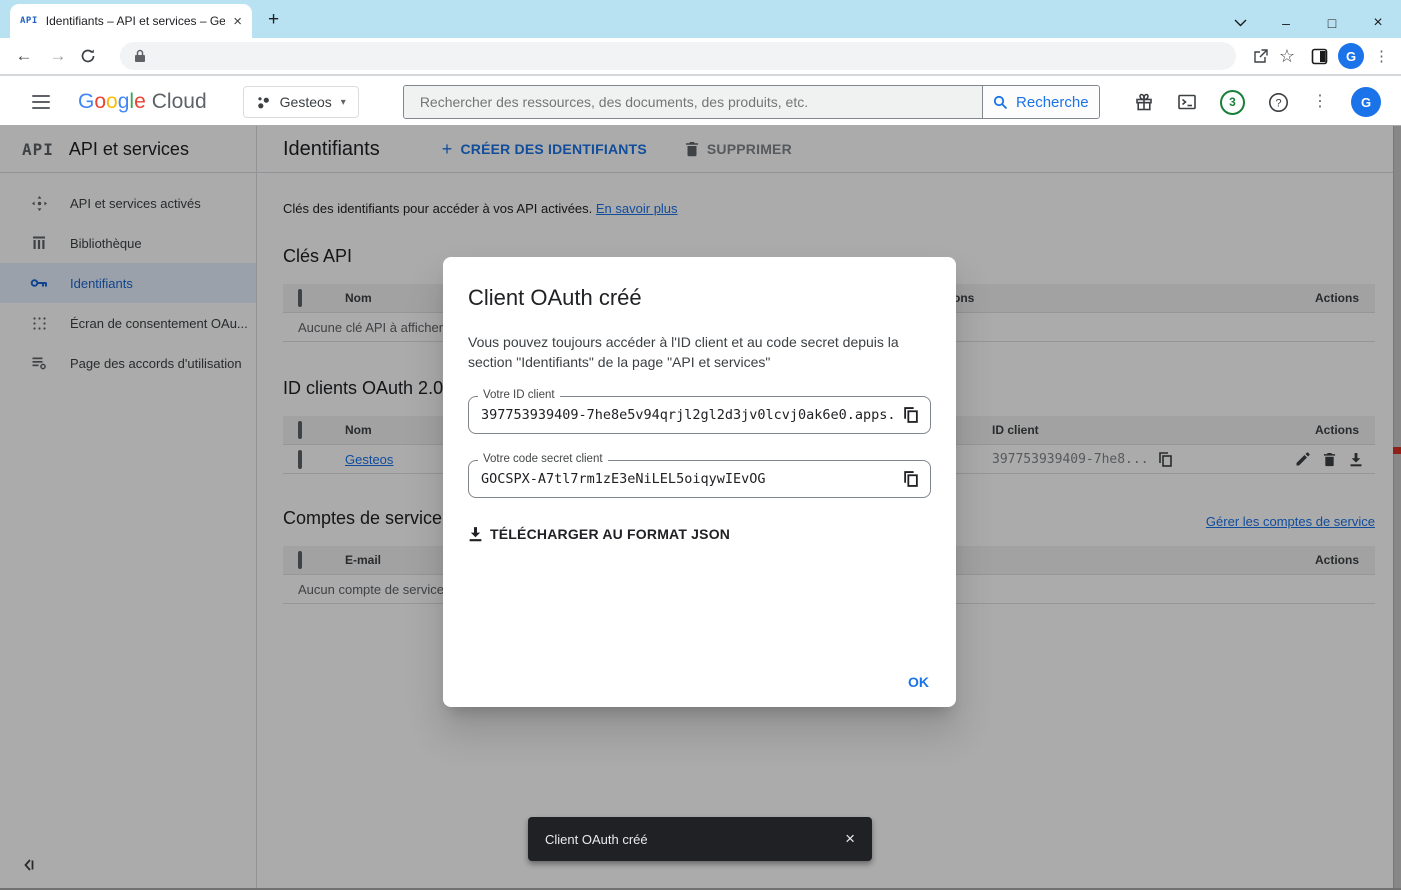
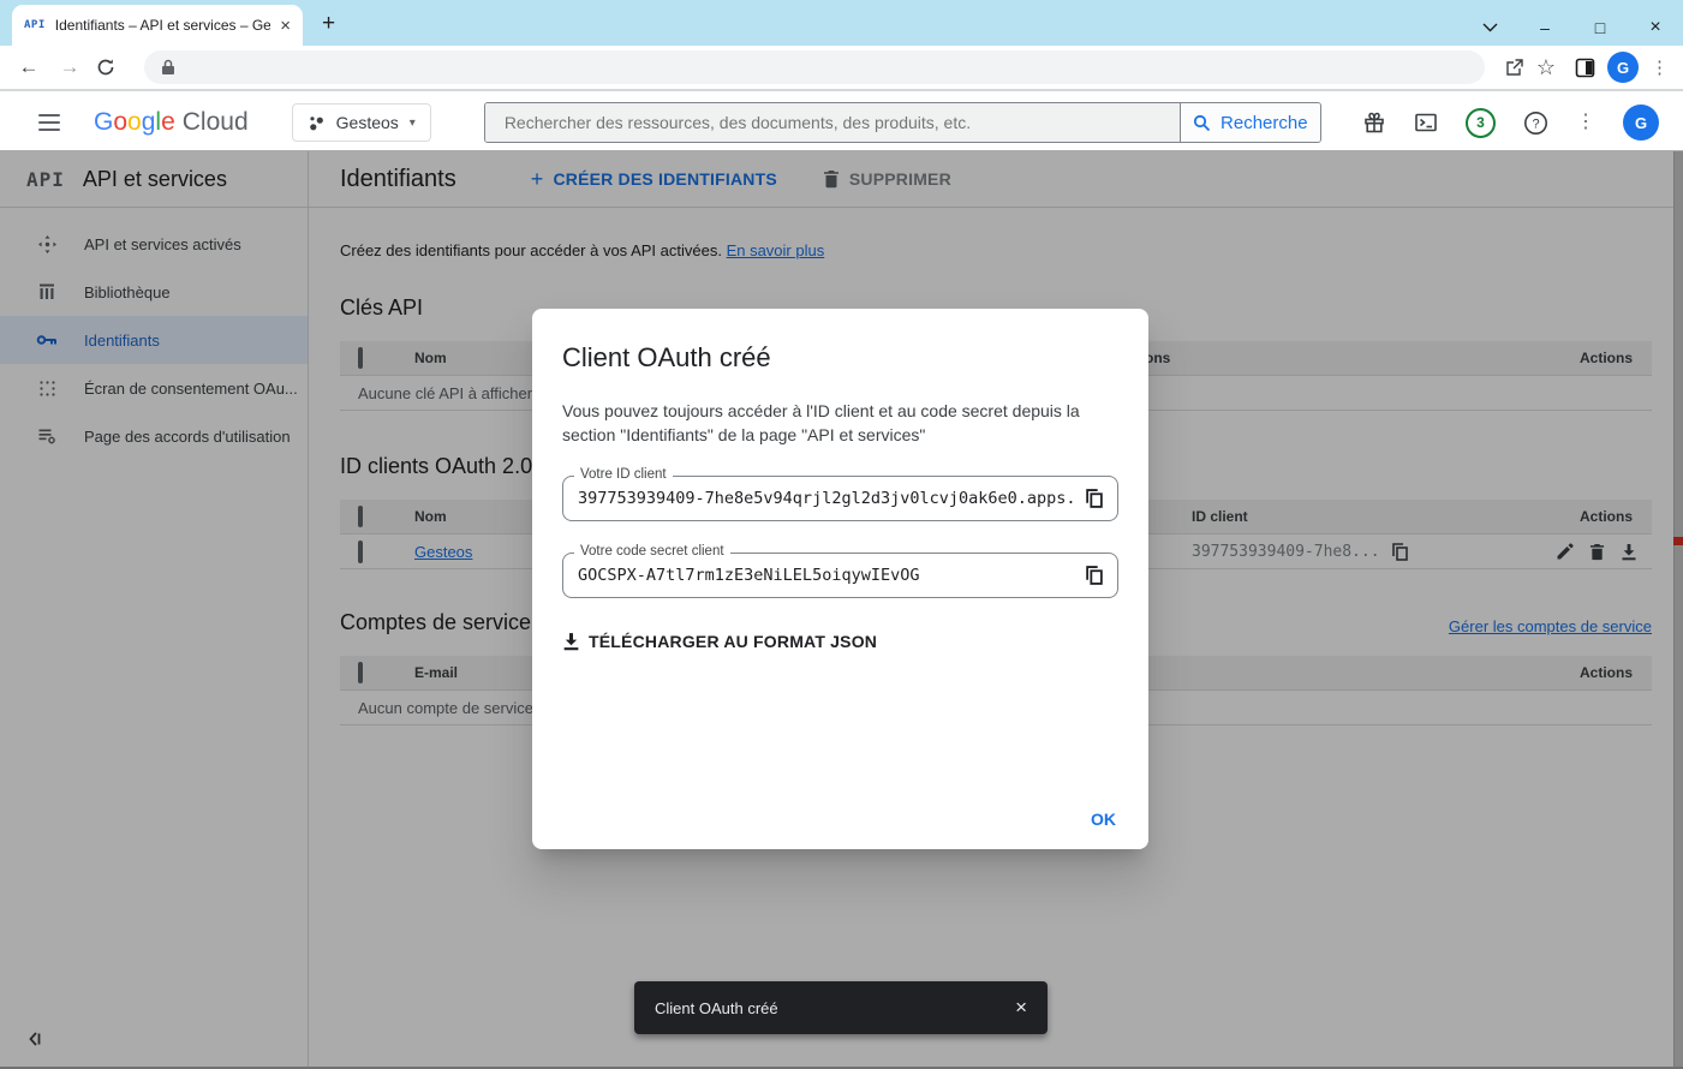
  API
  Identifiants – API et services – Ge
  ×
  +
  –
  □
  ×
  ←
  →
  ☆
  G
  ⋮
  G
  o
  o
  g
  l
  e
  Cloud
  Gesteos
  ▾
  Rechercher des ressources, des documents, des produits, etc.
  Recherche
  3
  ?
  ⋮
  G
  API
  API et services
  API et services activés
  Bibliothèque
  Identifiants
  Écran de consentement OAu...
  Page des accords d'utilisation
  Identifiants
  +
  CRÉER DES IDENTIFIANTS
  SUPPRIMER
- Clés des identifiants pour accéder à vos API activées. En savoir plus
+ Créez des identifiants pour accéder à vos API activées. En savoir plus
  Clés API
  Nom
  Actions
  Aucune clé API à afficher
  ID clients OAuth 2.0
  Nom
  ID client
  Actions
  Gesteos
  397753939409-7he8...
  Comptes de service
  Gérer les comptes de service
  E-mail
  Actions
  Client OAuth créé
  Vous pouvez toujours accéder à l'ID client et au code secret depuis la section "Identifiants" de la page "API et services"
  Votre ID client
  397753939409-7he8e5v94qrjl2gl2d3jv0lcvj0ak6e0.apps.
  Votre code secret client
  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
  TÉLÉCHARGER AU FORMAT JSON
  OK
  Client OAuth créé
  ×
